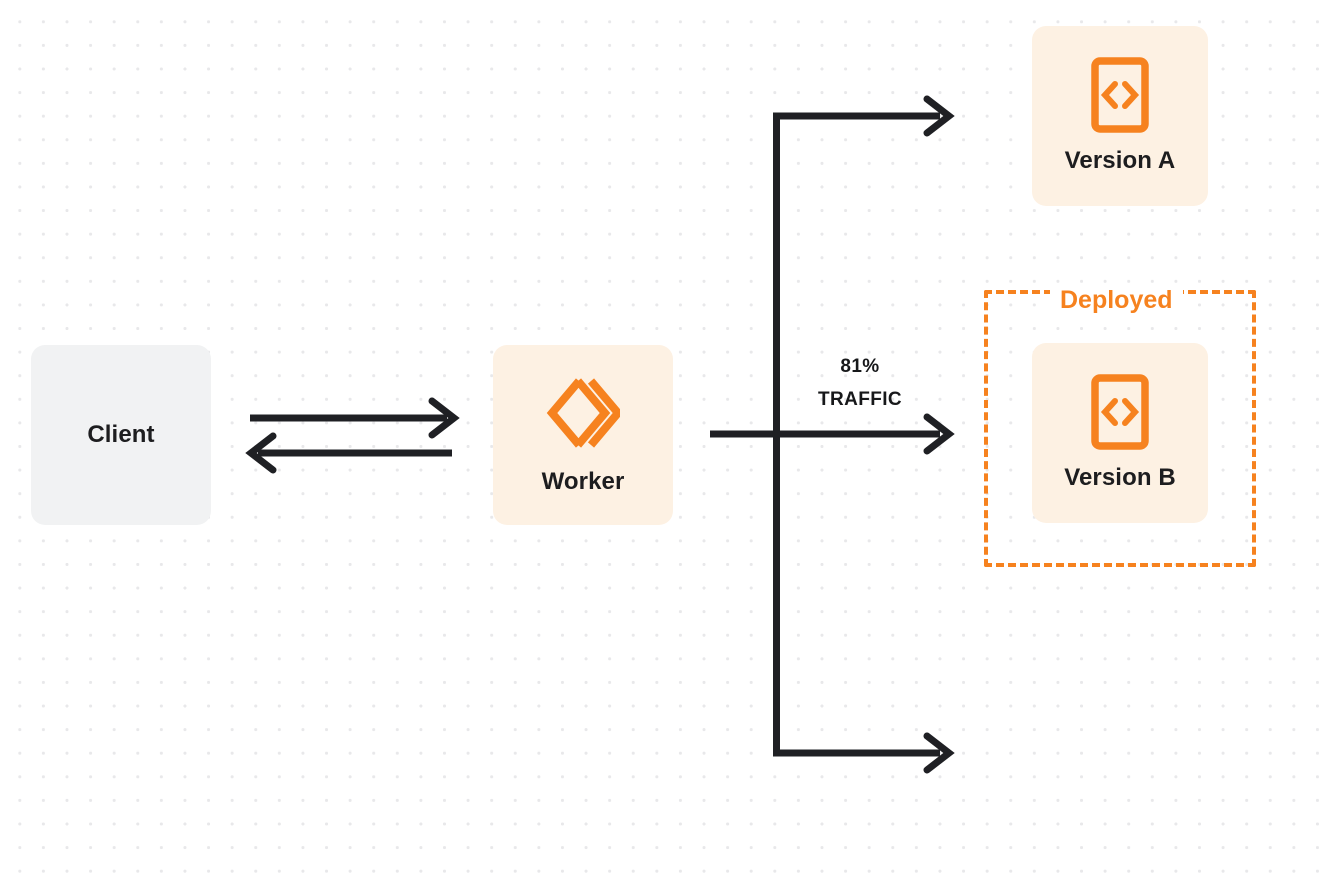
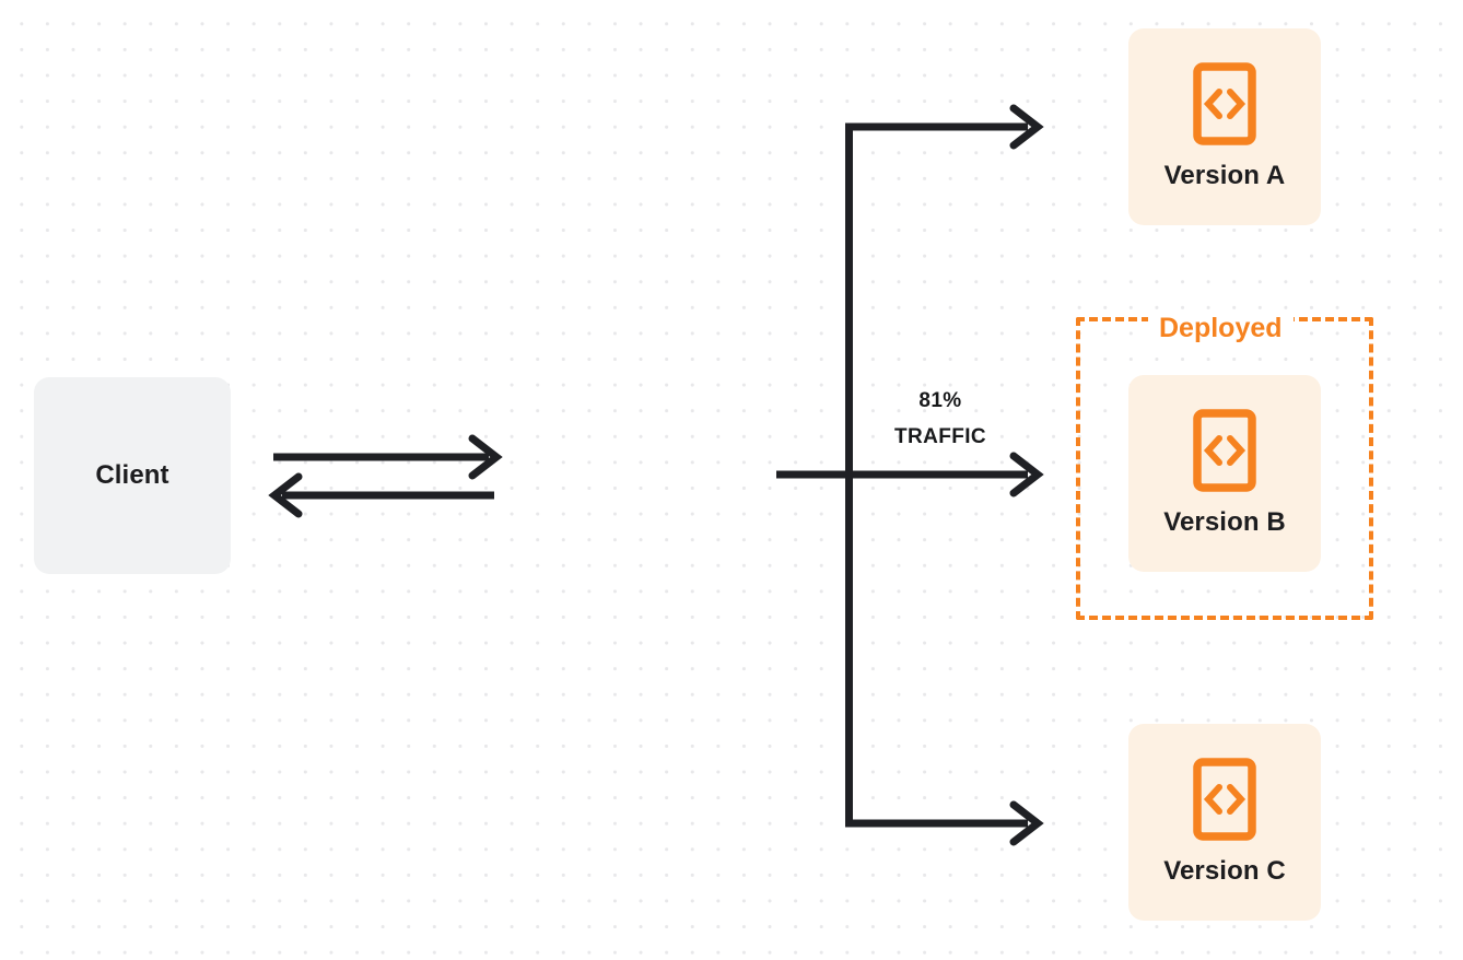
  81%
  TRAFFIC
  Deployed
  Client
- Worker
  Version A
  Version B
+ Version C
